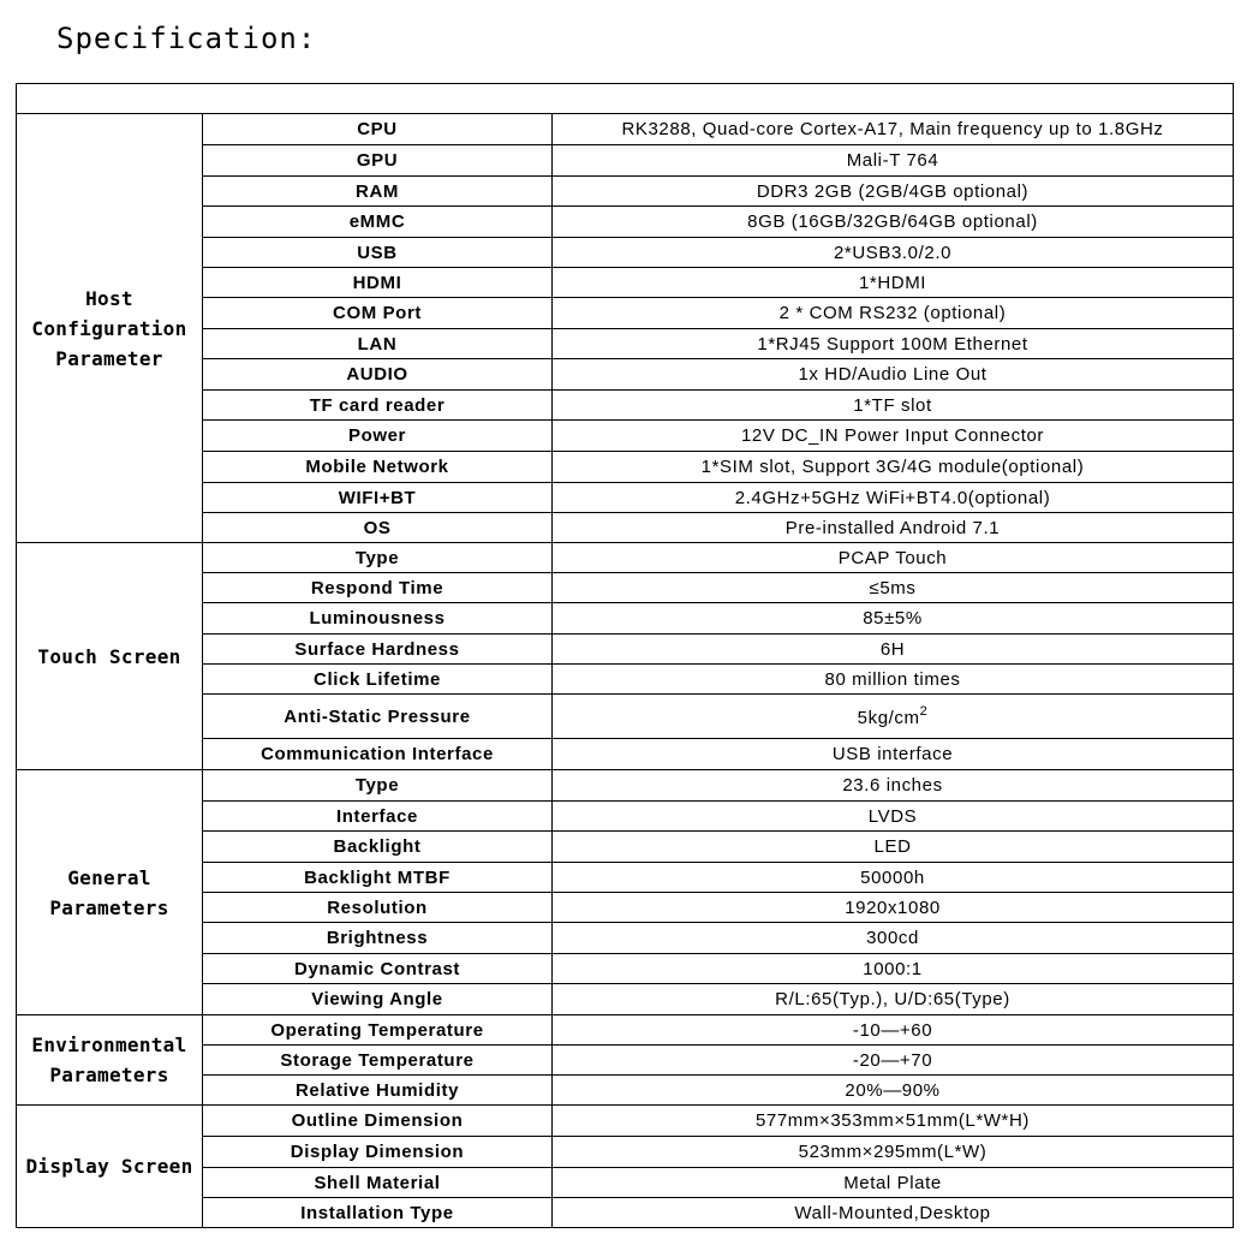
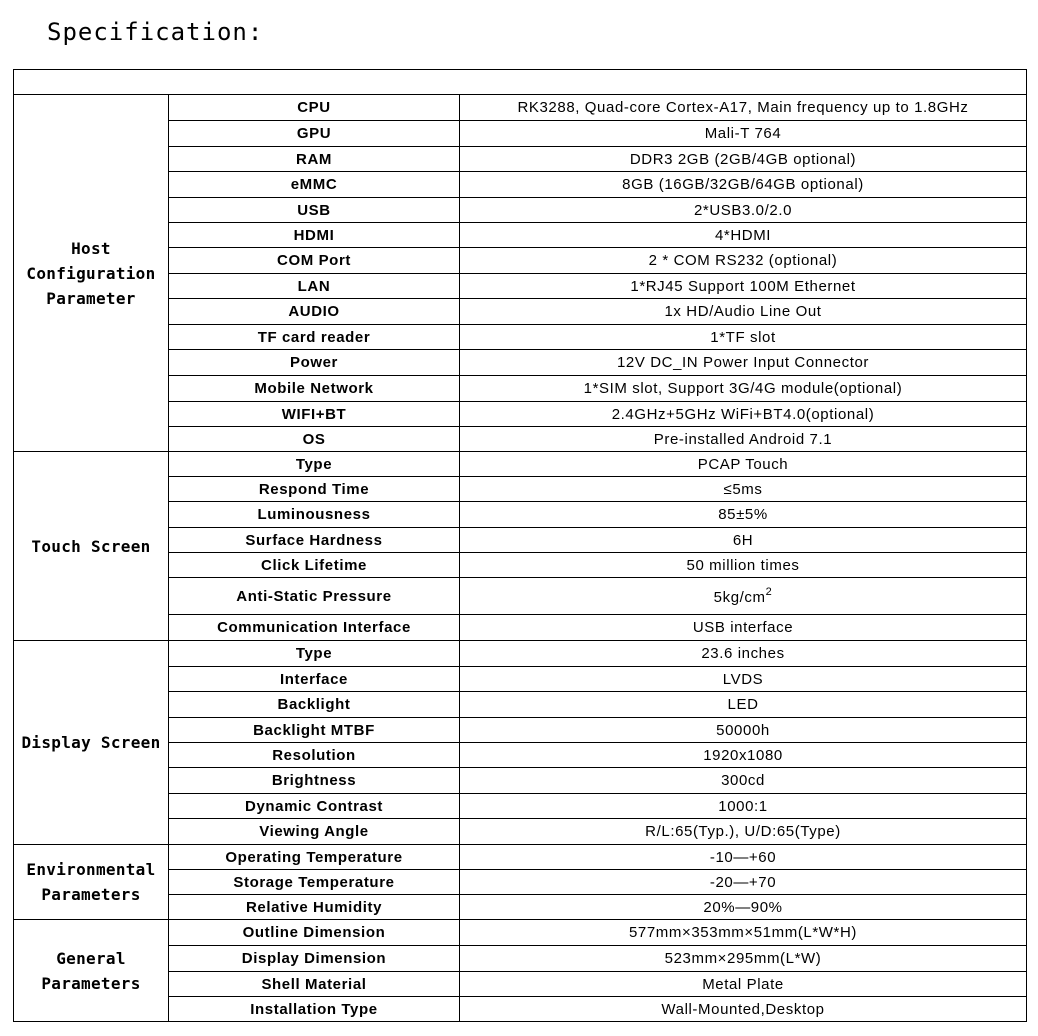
  Specification:
  Host Configuration Parameter	CPU	RK3288, Quad-core Cortex-A17, Main frequency up to 1.8GHz
  GPU	Mali-T 764
  RAM	DDR3 2GB (2GB/4GB optional)
  eMMC	8GB (16GB/32GB/64GB optional)
  USB	2*USB3.0/2.0
- HDMI	1*HDMI
+ HDMI	4*HDMI
  COM Port	2 * COM RS232 (optional)
  LAN	1*RJ45 Support 100M Ethernet
  AUDIO	1x HD/Audio Line Out
  TF card reader	1*TF slot
  Power	12V DC_IN Power Input Connector
  Mobile Network	1*SIM slot, Support 3G/4G module(optional)
  WIFI+BT	2.4GHz+5GHz WiFi+BT4.0(optional)
  OS	Pre-installed Android 7.1
  Touch Screen	Type	PCAP Touch
  Respond Time	≤5ms
  Luminousness	85±5%
  Surface Hardness	6H
- Click Lifetime	80 million times
+ Click Lifetime	50 million times
  Anti-Static Pressure	5kg/cm2
  Communication Interface	USB interface
- General Parameters	Type	23.6 inches
+ Display Screen	Type	23.6 inches
  Interface	LVDS
  Backlight	LED
  Backlight MTBF	50000h
  Resolution	1920x1080
  Brightness	300cd
  Dynamic Contrast	1000:1
  Viewing Angle	R/L:65(Typ.), U/D:65(Type)
  Environmental Parameters	Operating Temperature	-10—+60
  Storage Temperature	-20—+70
  Relative Humidity	20%—90%
- Display Screen	Outline Dimension	577mm×353mm×51mm(L*W*H)
+ General Parameters	Outline Dimension	577mm×353mm×51mm(L*W*H)
  Display Dimension	523mm×295mm(L*W)
  Shell Material	Metal Plate
  Installation Type	Wall-Mounted,Desktop
